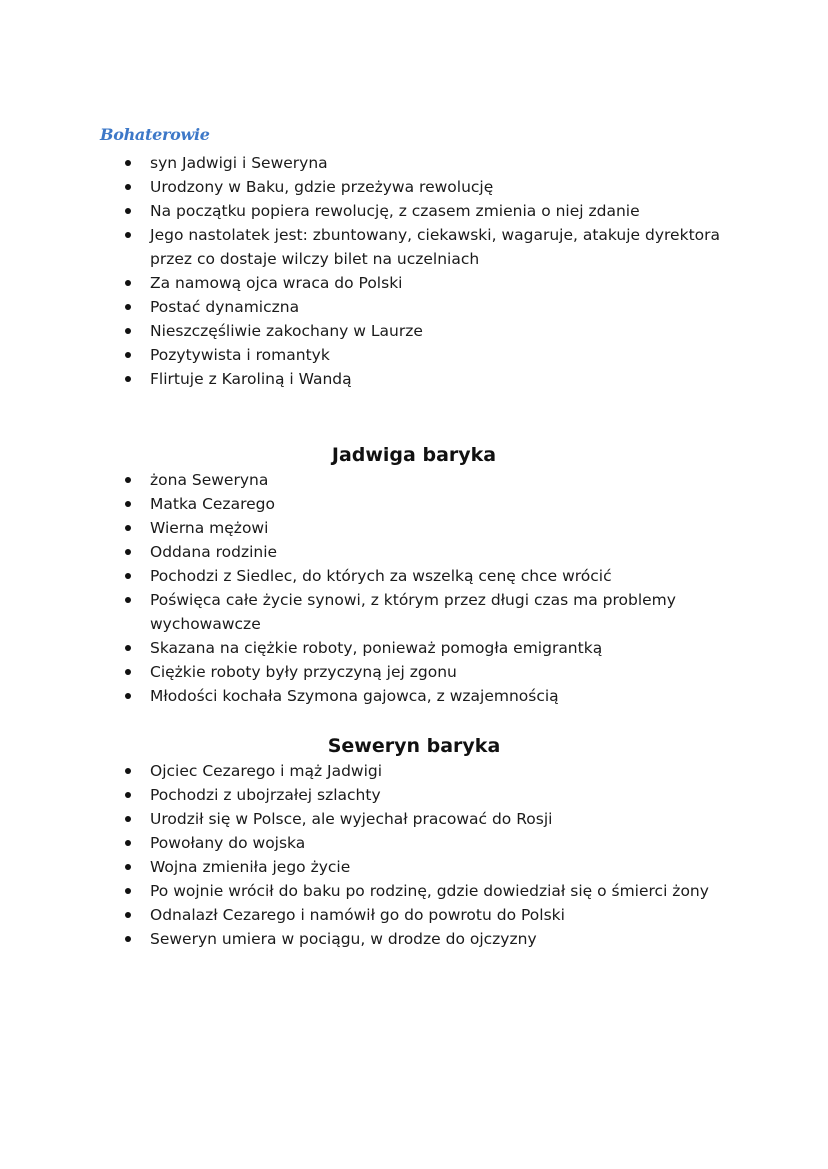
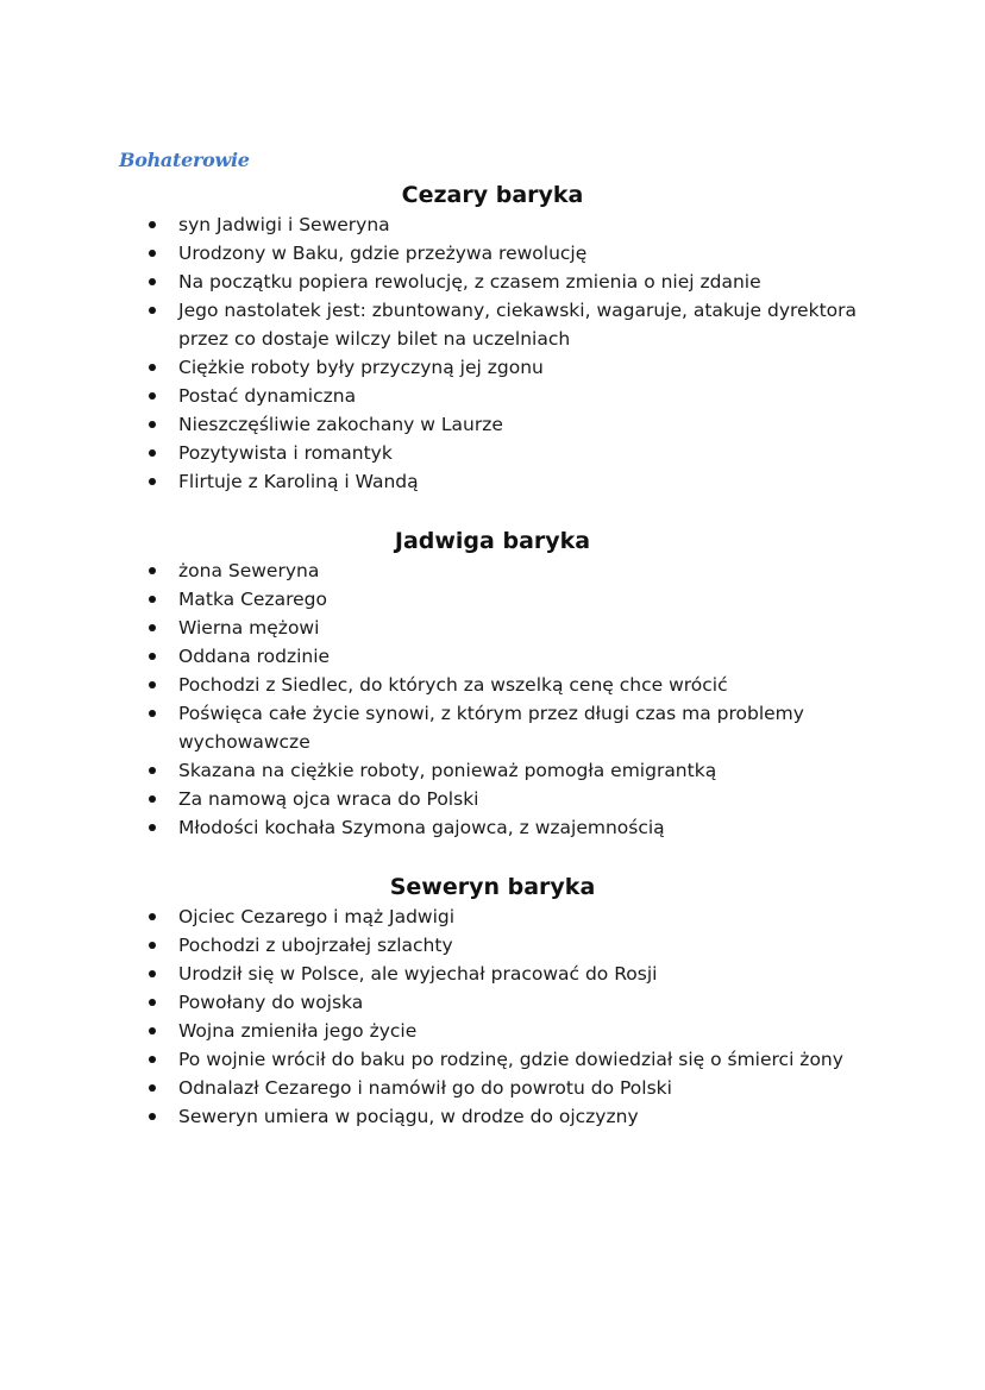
  Bohaterowie
+ Cezary baryka
  syn Jadwigi i Seweryna
  Urodzony w Baku, gdzie przeżywa rewolucję
  Na początku popiera rewolucję, z czasem zmienia o niej zdanie
  Jego nastolatek jest: zbuntowany, ciekawski, wagaruje, atakuje dyrektora przez co dostaje wilczy bilet na uczelniach
- Za namową ojca wraca do Polski
+ Ciężkie roboty były przyczyną jej zgonu
  Postać dynamiczna
  Nieszczęśliwie zakochany w Laurze
  Pozytywista i romantyk
  Flirtuje z Karoliną i Wandą
  Jadwiga baryka
  żona Seweryna
  Matka Cezarego
  Wierna mężowi
  Oddana rodzinie
  Pochodzi z Siedlec, do których za wszelką cenę chce wrócić
  Poświęca całe życie synowi, z którym przez długi czas ma problemy wychowawcze
  Skazana na ciężkie roboty, ponieważ pomogła emigrantką
- Ciężkie roboty były przyczyną jej zgonu
+ Za namową ojca wraca do Polski
  Młodości kochała Szymona gajowca, z wzajemnością
  Seweryn baryka
  Ojciec Cezarego i mąż Jadwigi
  Pochodzi z ubojrzałej szlachty
  Urodził się w Polsce, ale wyjechał pracować do Rosji
  Powołany do wojska
  Wojna zmieniła jego życie
  Po wojnie wrócił do baku po rodzinę, gdzie dowiedział się o śmierci żony
  Odnalazł Cezarego i namówił go do powrotu do Polski
  Seweryn umiera w pociągu, w drodze do ojczyzny
